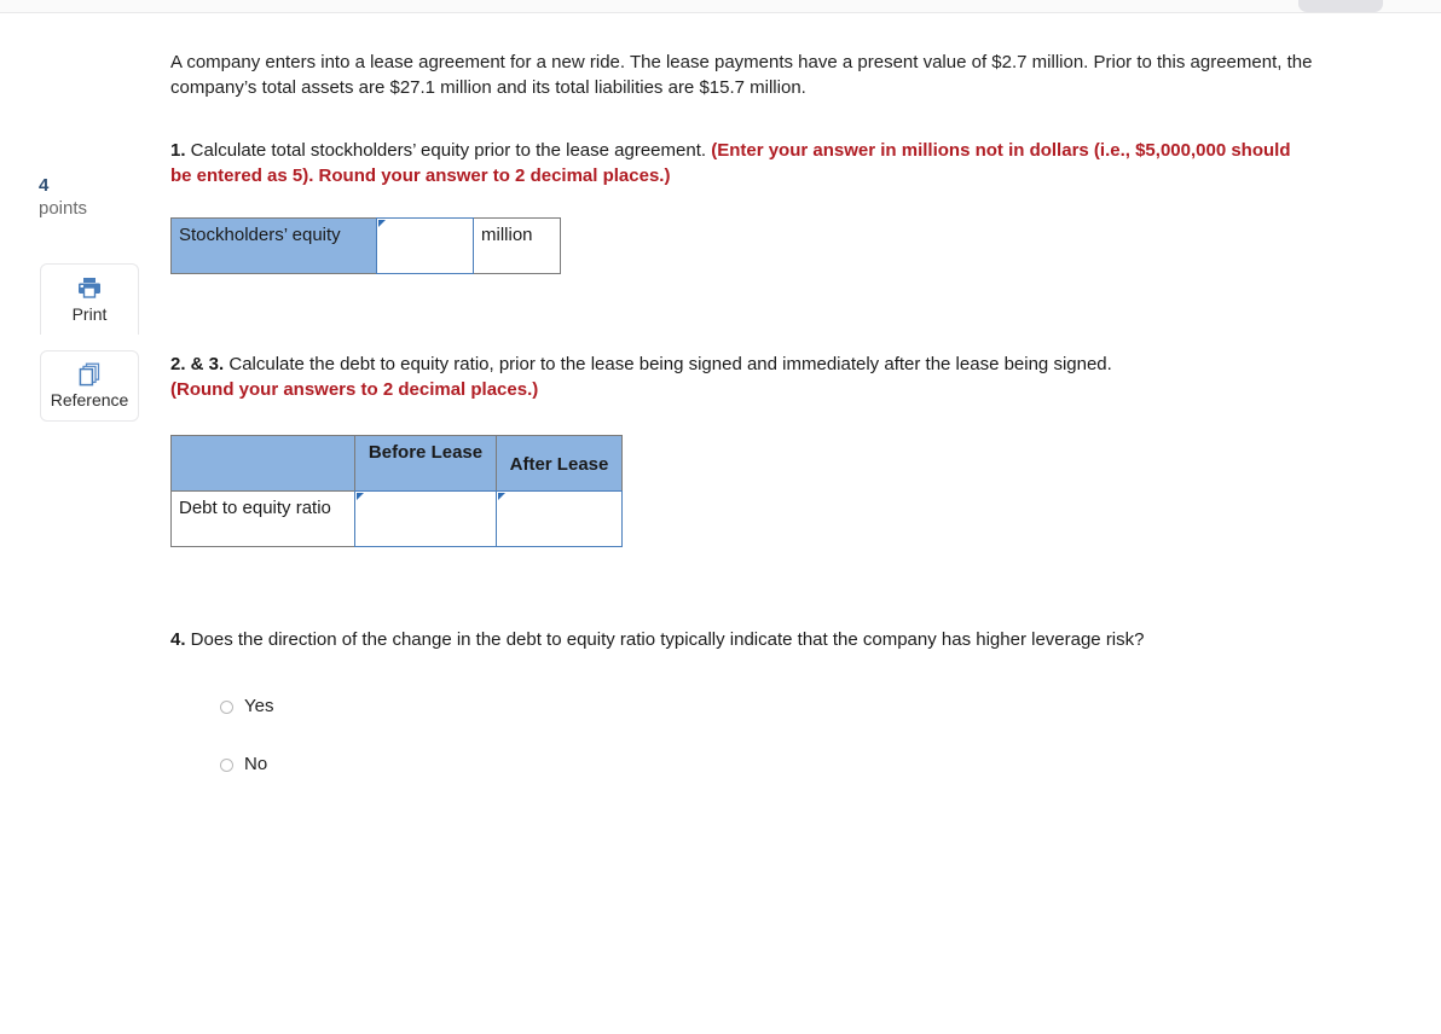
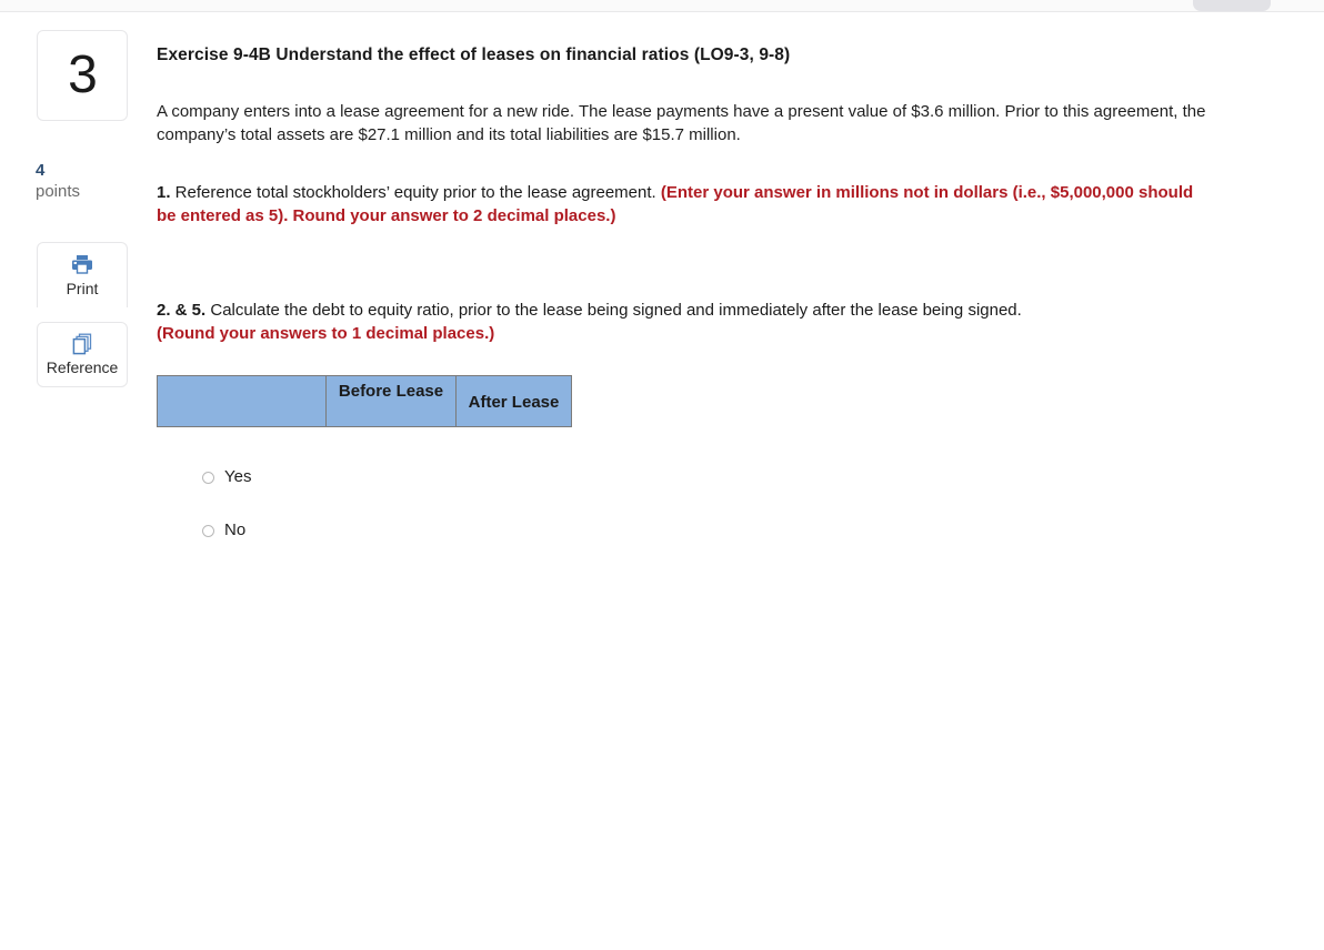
+ 3
  4
  points
  Print
  Reference
+ Exercise 9-4B Understand the effect of leases on financial ratios (LO9-3, 9-8)
- A company enters into a lease agreement for a new ride. The lease payments have a present value of $2.7 million. Prior to this agreement, the company’s total assets are $27.1 million and its total liabilities are $15.7 million.
+ A company enters into a lease agreement for a new ride. The lease payments have a present value of $3.6 million. Prior to this agreement, the company’s total assets are $27.1 million and its total liabilities are $15.7 million.
- 1. Calculate total stockholders’ equity prior to the lease agreement. (Enter your answer in millions not in dollars (i.e., $5,000,000 should be entered as 5). Round your answer to 2 decimal places.)
+ 1. Reference total stockholders’ equity prior to the lease agreement. (Enter your answer in millions not in dollars (i.e., $5,000,000 should be entered as 5). Round your answer to 2 decimal places.)
- Stockholders’ equity		million
- 2. & 3. Calculate the debt to equity ratio, prior to the lease being signed and immediately after the lease being signed.
+ 2. & 5. Calculate the debt to equity ratio, prior to the lease being signed and immediately after the lease being signed.
- (Round your answers to 2 decimal places.)
+ (Round your answers to 1 decimal places.)
  	Before Lease	After Lease
- Debt to equity ratio
- 4. Does the direction of the change in the debt to equity ratio typically indicate that the company has higher leverage risk?
  Yes
  No
